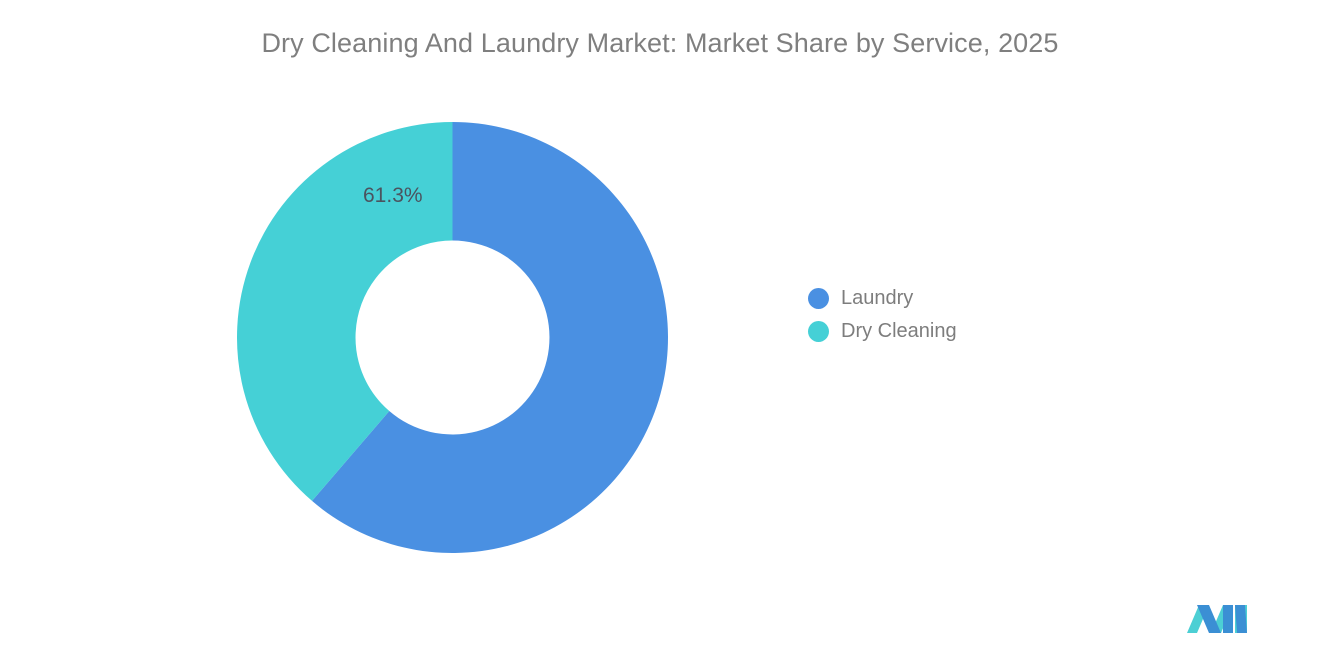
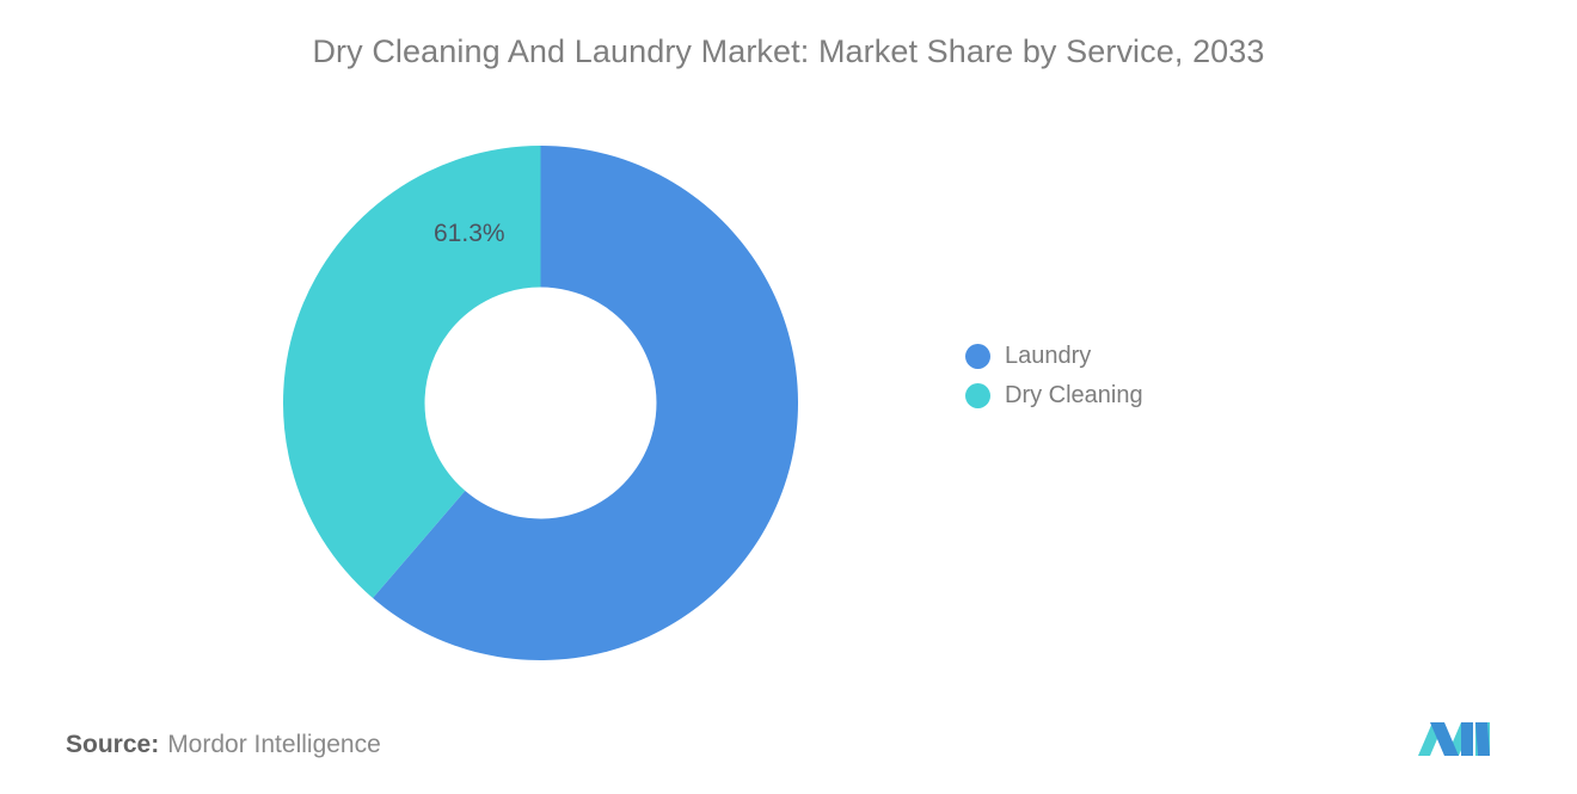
- Dry Cleaning And Laundry Market: Market Share by Service, 2025
+ Dry Cleaning And Laundry Market: Market Share by Service, 2033
  61.3%
  Laundry
  Dry Cleaning
+ Source: Mordor Intelligence
